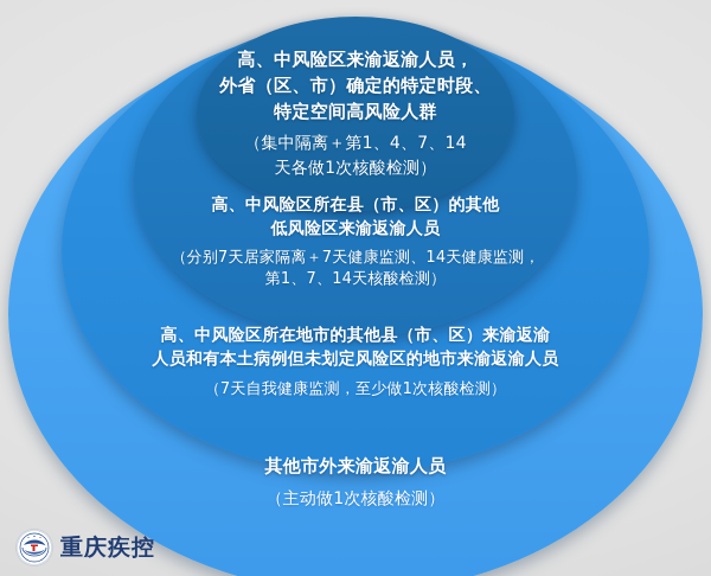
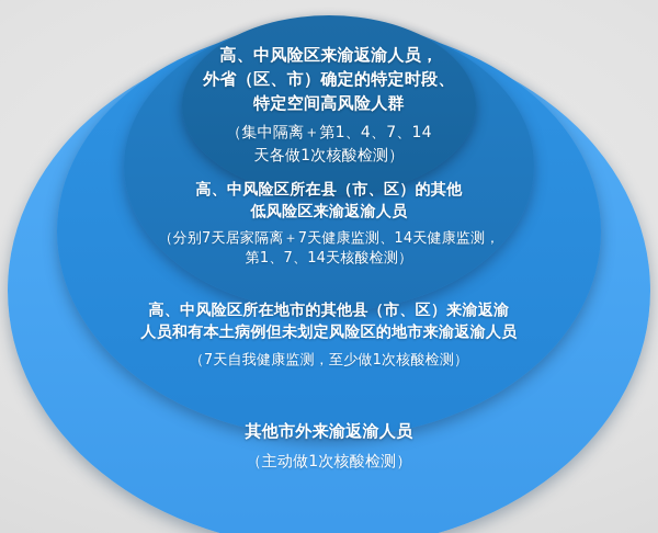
  高、中风险区来渝返渝人员，
  外省（区、市）确定的特定时段、
  特定空间高风险人群
  （集中隔离＋第1、4、7、14
  天各做1次核酸检测）
  高、中风险区所在县（市、区）的其他
  低风险区来渝返渝人员
  （分别7天居家隔离＋7天健康监测、14天健康监测，
  第1、7、14天核酸检测）
  高、中风险区所在地市的其他县（市、区）来渝返渝
  人员和有本土病例但未划定风险区的地市来渝返渝人员
  （7天自我健康监测，至少做1次核酸检测）
  其他市外来渝返渝人员
  （主动做1次核酸检测）
- 重庆疾控
